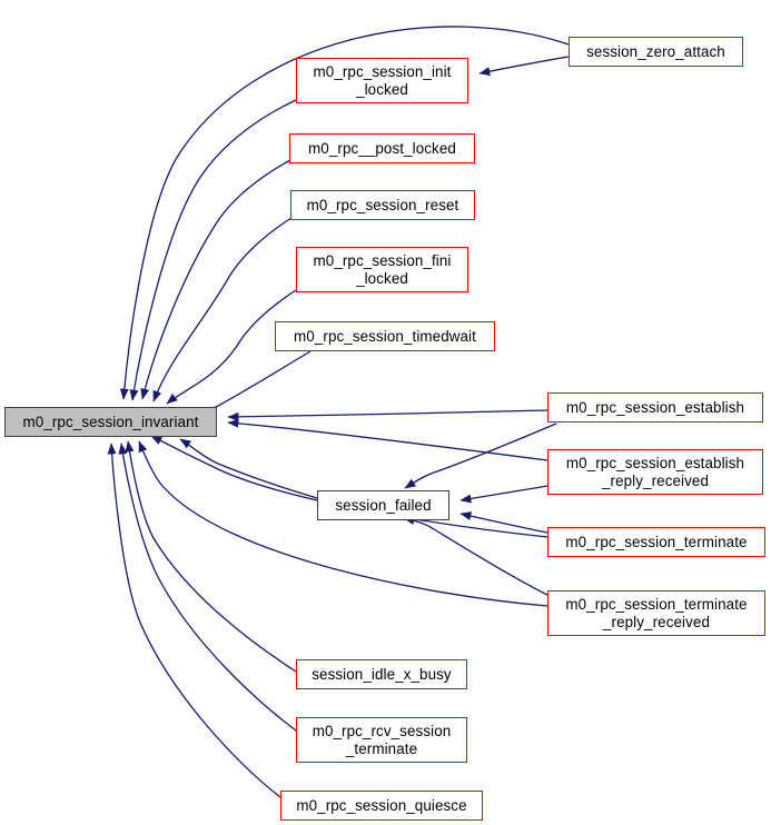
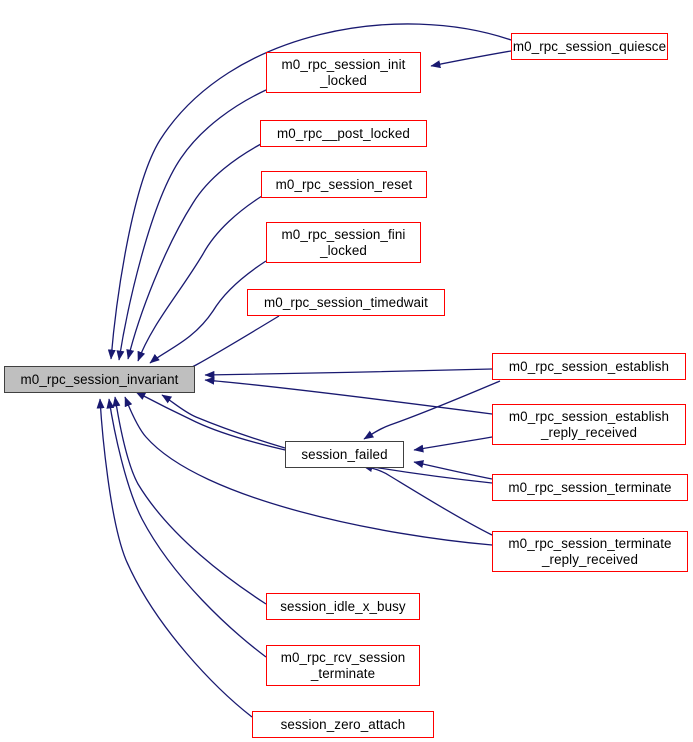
  m0_rpc_session_invariant
- session_zero_attach
+ m0_rpc_session_quiesce
  m0_rpc_session_init
  _locked
  m0_rpc__post_locked
  m0_rpc_session_reset
  m0_rpc_session_fini
  _locked
  m0_rpc_session_timedwait
  m0_rpc_session_establish
  m0_rpc_session_establish
  _reply_received
  session_failed
  m0_rpc_session_terminate
  m0_rpc_session_terminate
  _reply_received
  session_idle_x_busy
  m0_rpc_rcv_session
  _terminate
- m0_rpc_session_quiesce
+ session_zero_attach
